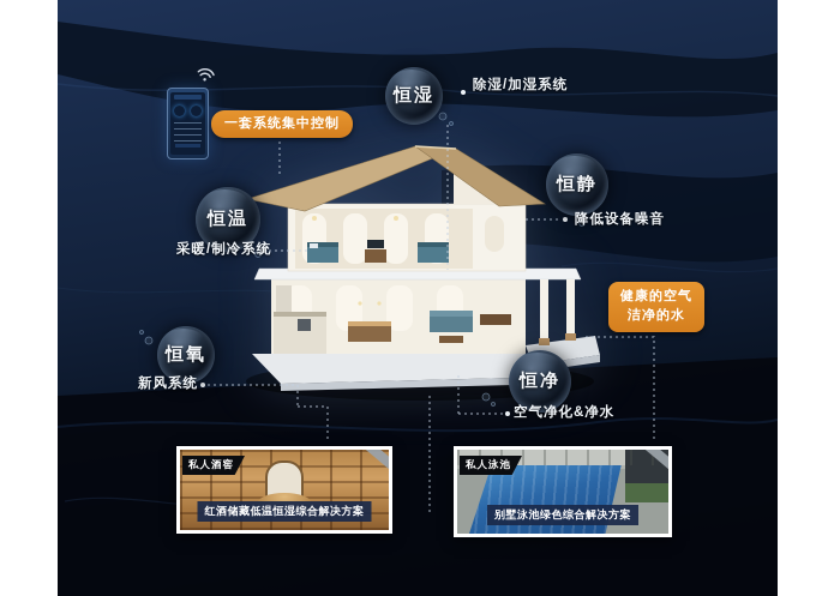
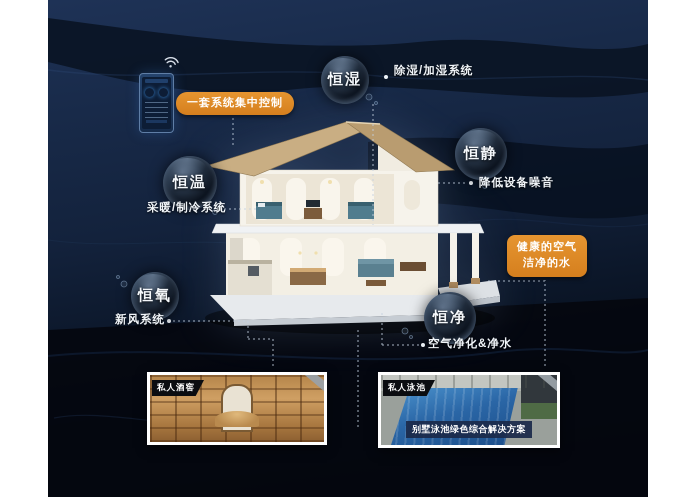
  一套系统集中控制
  恒湿
  恒静
  恒温
  恒氧
  恒净
  除湿/加湿系统
  降低设备噪音
  采暖/制冷系统
  新风系统
  空气净化&净水
  健康的空气
  洁净的水
  私人酒窖
- 红酒储藏低温恒湿综合解决方案
  私人泳池
  别墅泳池绿色综合解决方案
